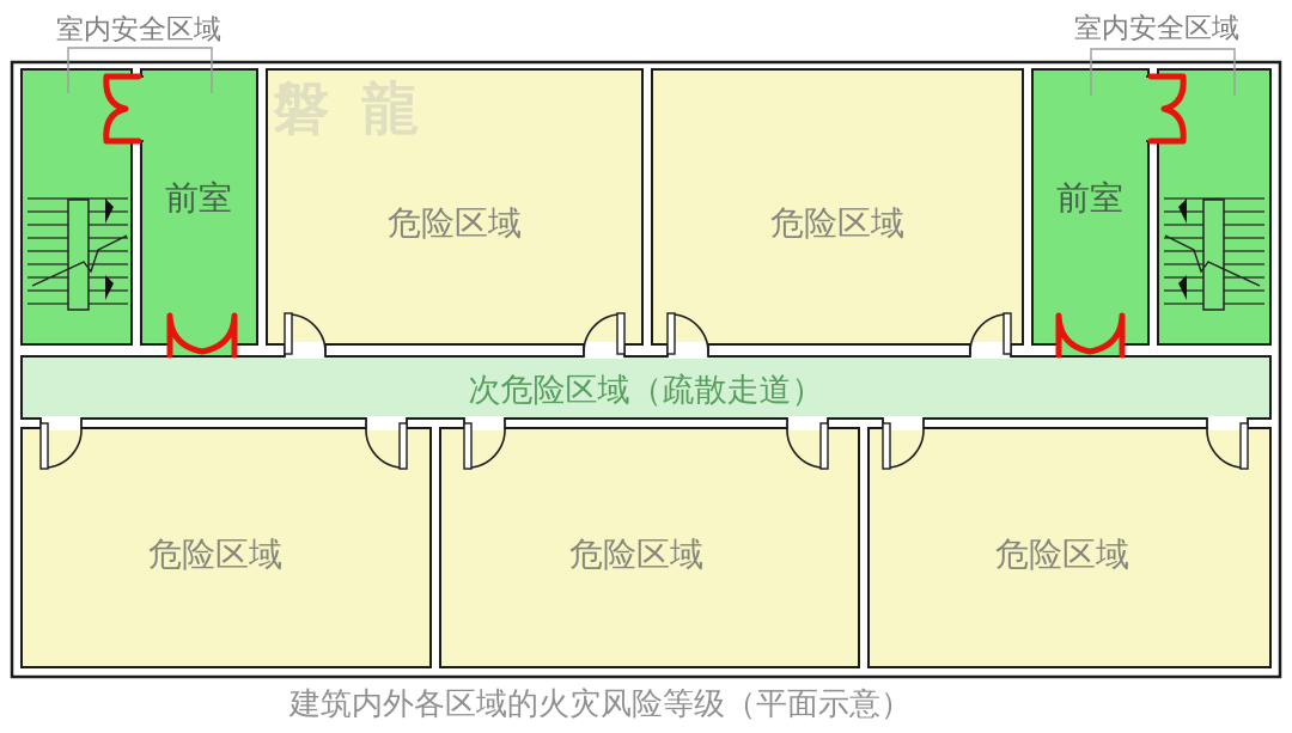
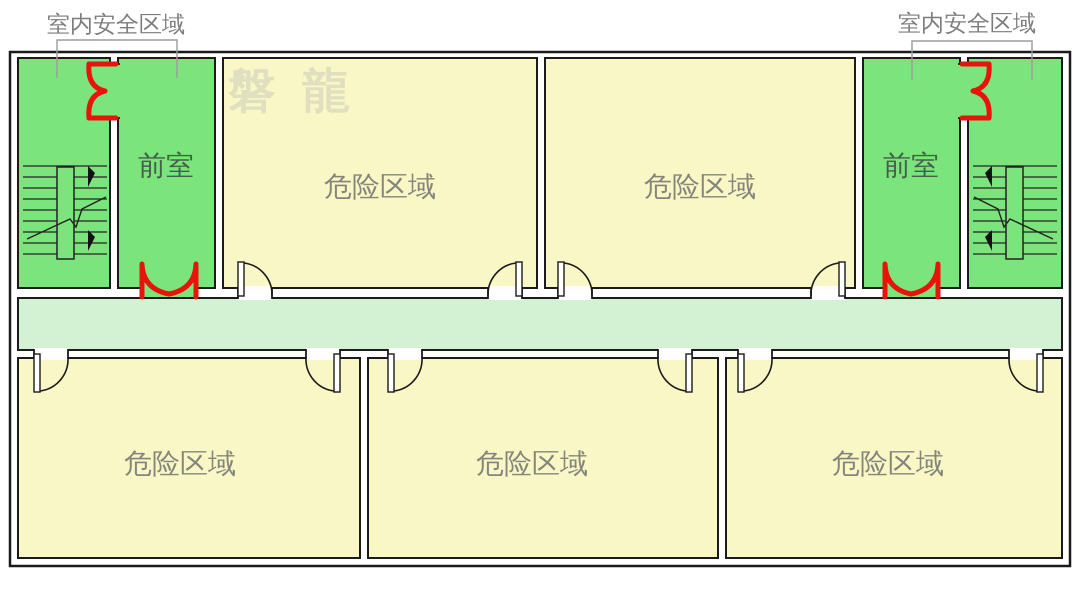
  磐龍
  室内安全区域
  室内安全区域
  前室
  前室
  危险区域
  危险区域
  危险区域
  危险区域
  危险区域
- 次危险区域（疏散走道）
- 建筑内外各区域的火灾风险等级（平面示意）
